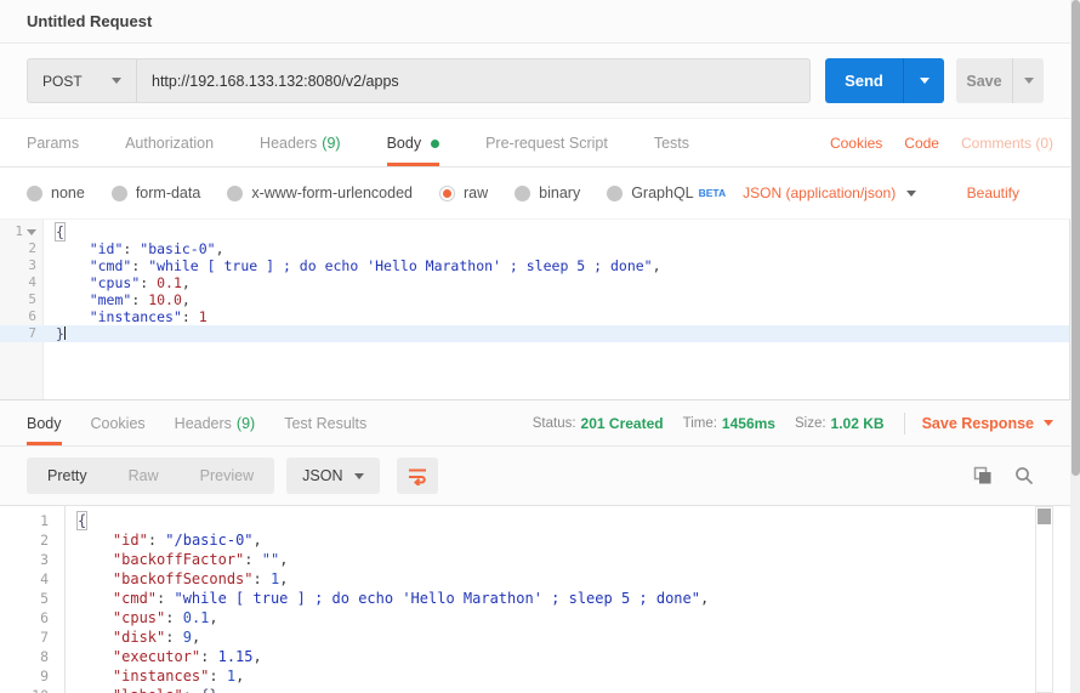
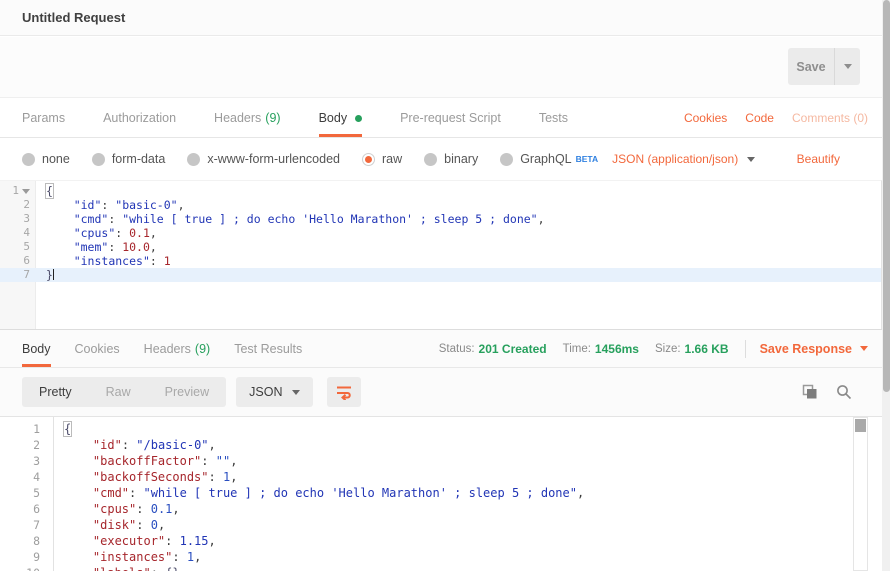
  Untitled Request
- POST
- http://192.168.133.132:8080/v2/apps
- Send
  Save
  Params
  Authorization
  Headers
  (9)
  Body
  Pre-request Script
  Tests
  Cookies
  Code
  Comments (0)
  none
  form-data
  x-www-form-urlencoded
  raw
  binary
  GraphQL
  BETA
  JSON (application/json)
  Beautify
  1
  {
  2
  "id": "basic-0",
  3
  "cmd": "while [ true ] ; do echo 'Hello Marathon' ; sleep 5 ; done",
  4
  "cpus": 0.1,
  5
  "mem": 10.0,
  6
  "instances": 1
  7
  }
  Body
  Cookies
  Headers
  (9)
  Test Results
  Status:
  201 Created
  Time:
  1456ms
  Size:
- 1.02 KB
+ 1.66 KB
  Save Response
  Pretty
  Raw
  Preview
  JSON
  1
  {
  2
  "id": "/basic-0",
  3
  "backoffFactor": "",
  4
  "backoffSeconds": 1,
  5
  "cmd": "while [ true ] ; do echo 'Hello Marathon' ; sleep 5 ; done",
  6
  "cpus": 0.1,
  7
- "disk": 9,
+ "disk": 0,
  8
  "executor": 1.15,
  9
  "instances": 1,
